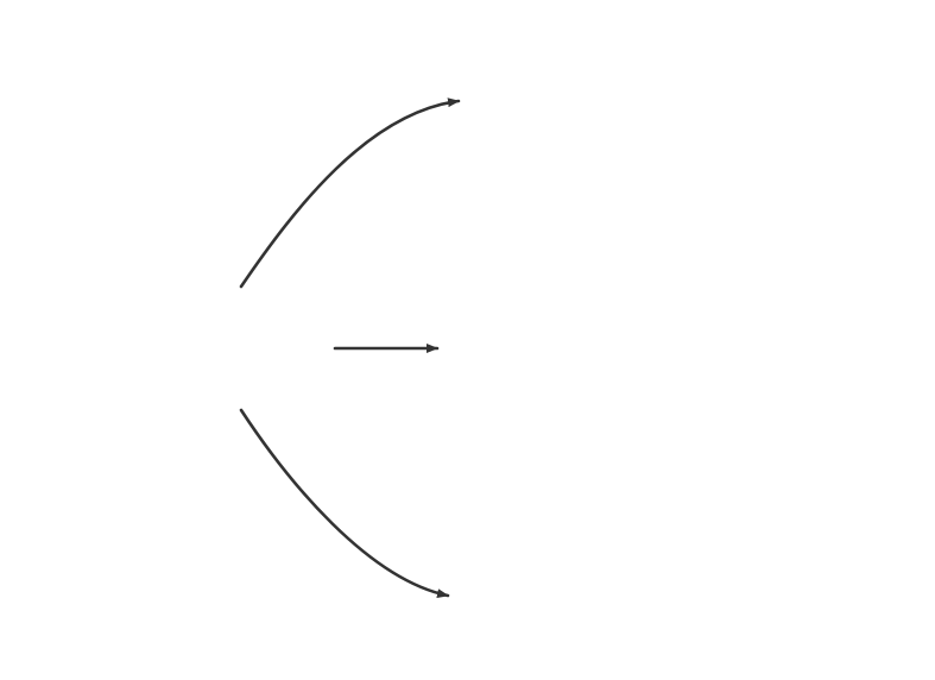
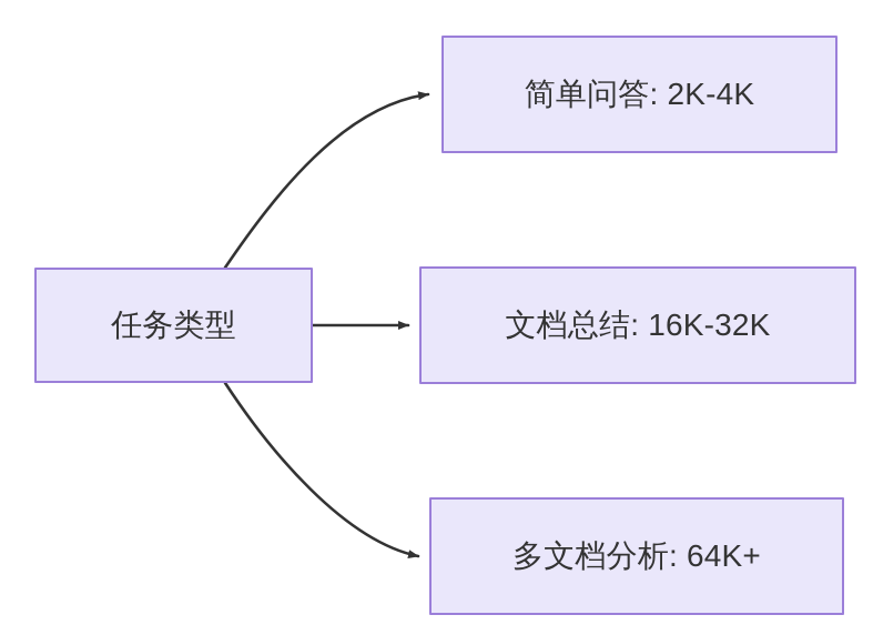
+ 任务类型
+ 简单问答: 2K-4K
+ 文档总结: 16K-32K
+ 多文档分析: 64K+
